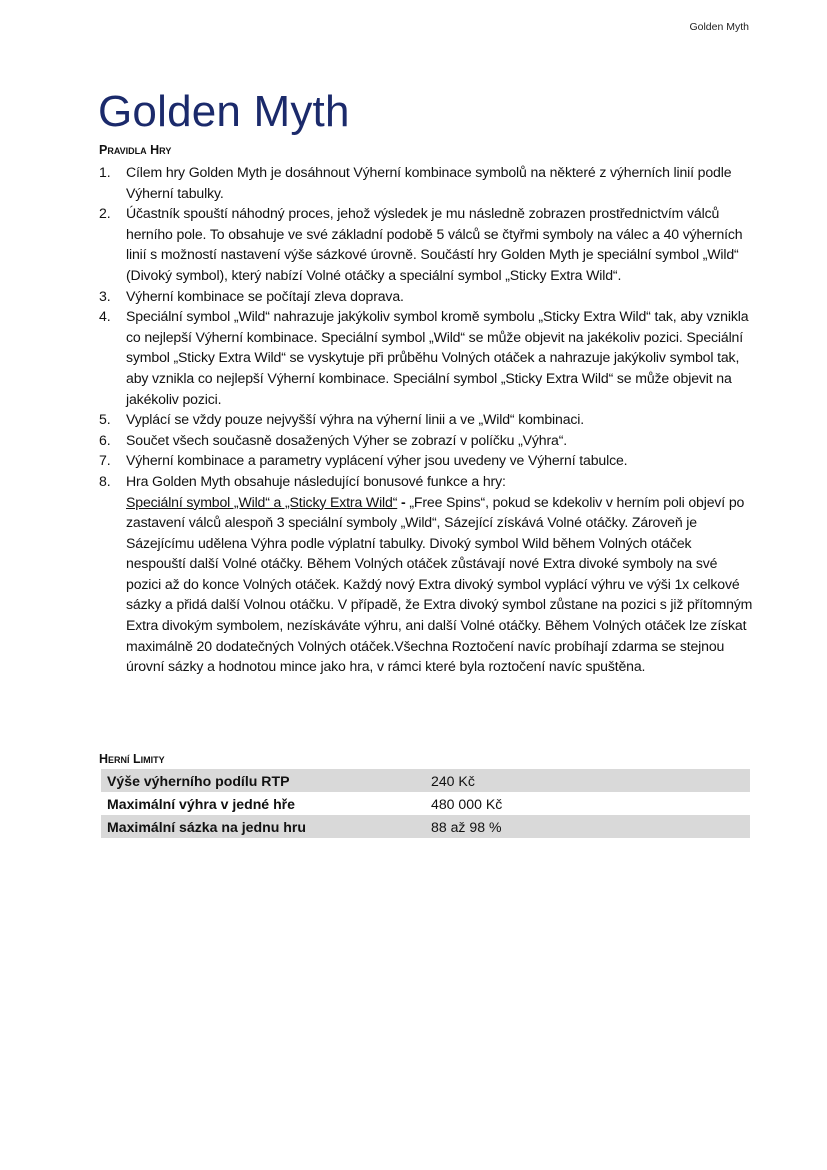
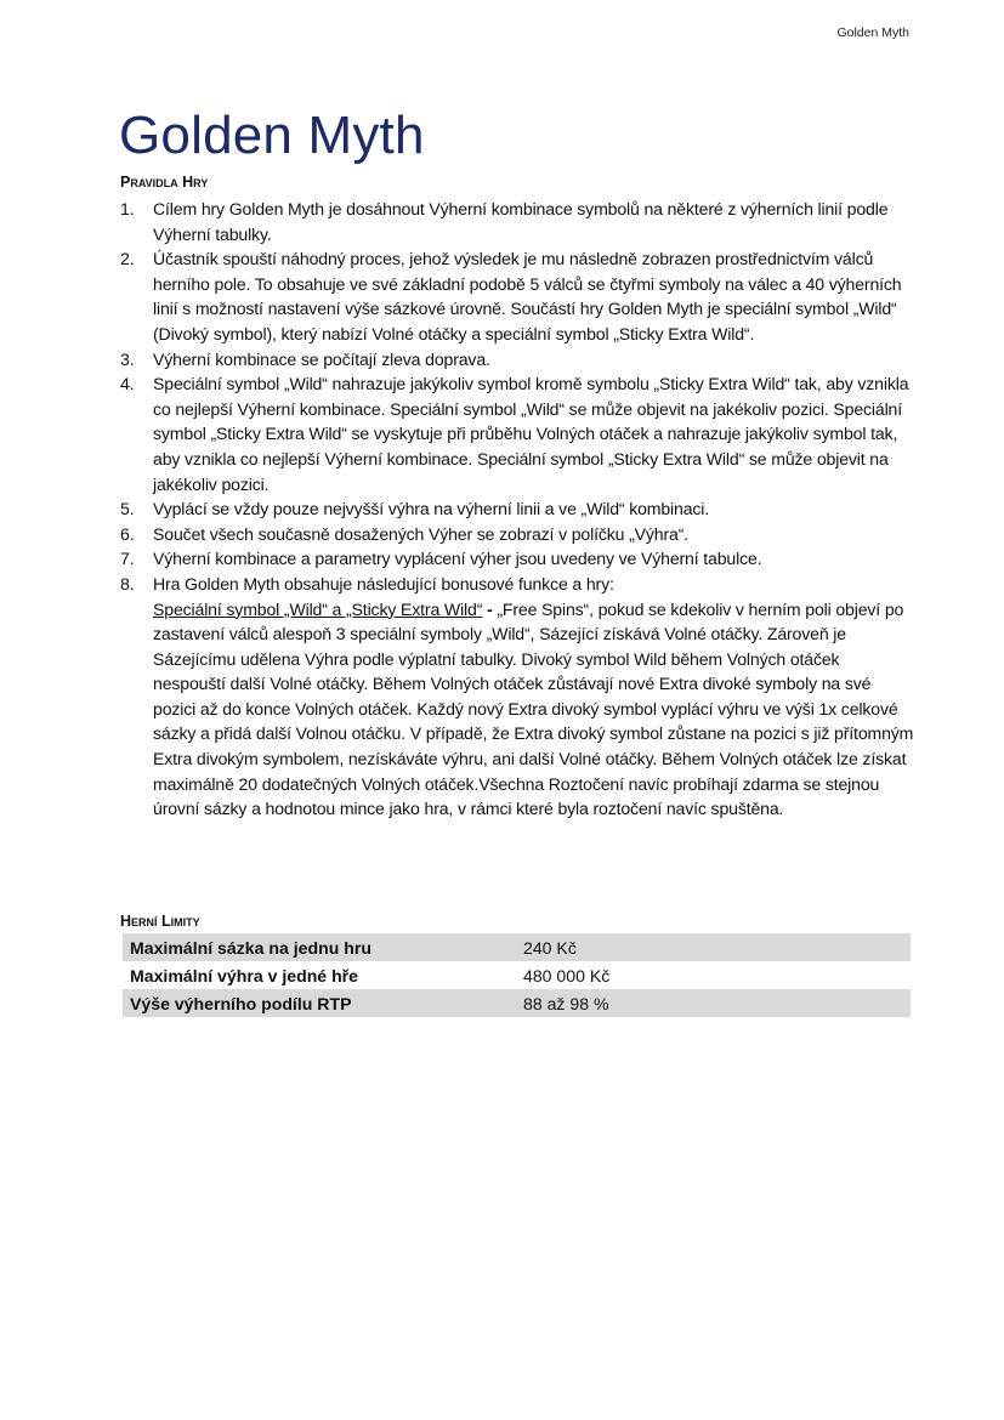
  Golden Myth
  Golden Myth
  Pravidla Hry
  1.
  Cílem hry Golden Myth je dosáhnout Výherní kombinace symbolů na některé z výherních linií podle Výherní tabulky.
  2.
  Účastník spouští náhodný proces, jehož výsledek je mu následně zobrazen prostřednictvím válců herního pole. To obsahuje ve své základní podobě 5 válců se čtyřmi symboly na válec a 40 výherních linií s možností nastavení výše sázkové úrovně. Součástí hry Golden Myth je speciální symbol „Wild“ (Divoký symbol), který nabízí Volné otáčky a speciální symbol „Sticky Extra Wild“.
  3.
  Výherní kombinace se počítají zleva doprava.
  4.
  Speciální symbol „Wild“ nahrazuje jakýkoliv symbol kromě symbolu „Sticky Extra Wild“ tak, aby vznikla co nejlepší Výherní kombinace. Speciální symbol „Wild“ se může objevit na jakékoliv pozici. Speciální symbol „Sticky Extra Wild“ se vyskytuje při průběhu Volných otáček a nahrazuje jakýkoliv symbol tak, aby vznikla co nejlepší Výherní kombinace. Speciální symbol „Sticky Extra Wild“ se může objevit na jakékoliv pozici.
  5.
  Vyplácí se vždy pouze nejvyšší výhra na výherní linii a ve „Wild“ kombinaci.
  6.
  Součet všech současně dosažených Výher se zobrazí v políčku „Výhra“.
  7.
  Výherní kombinace a parametry vyplácení výher jsou uvedeny ve Výherní tabulce.
  8.
  Hra Golden Myth obsahuje následující bonusové funkce a hry:
  Speciální symbol „Wild“ a „Sticky Extra Wild“ - „Free Spins“, pokud se kdekoliv v herním poli objeví po zastavení válců alespoň 3 speciální symboly „Wild“, Sázející získává Volné otáčky. Zároveň je Sázejícímu udělena Výhra podle výplatní tabulky. Divoký symbol Wild během Volných otáček nespouští další Volné otáčky. Během Volných otáček zůstávají nové Extra divoké symboly na své pozici až do konce Volných otáček. Každý nový Extra divoký symbol vyplácí výhru ve výši 1x celkové sázky a přidá další Volnou otáčku. V případě, že Extra divoký symbol zůstane na pozici s již přítomným Extra divokým symbolem, nezískáváte výhru, ani další Volné otáčky. Během Volných otáček lze získat maximálně 20 dodatečných Volných otáček.Všechna Roztočení navíc probíhají zdarma se stejnou úrovní sázky a hodnotou mince jako hra, v rámci které byla roztočení navíc spuštěna.
  Herní Limity
- Výše výherního podílu RTP	240 Kč
+ Maximální sázka na jednu hru	240 Kč
  Maximální výhra v jedné hře	480 000 Kč
- Maximální sázka na jednu hru	88 až 98 %
+ Výše výherního podílu RTP	88 až 98 %
